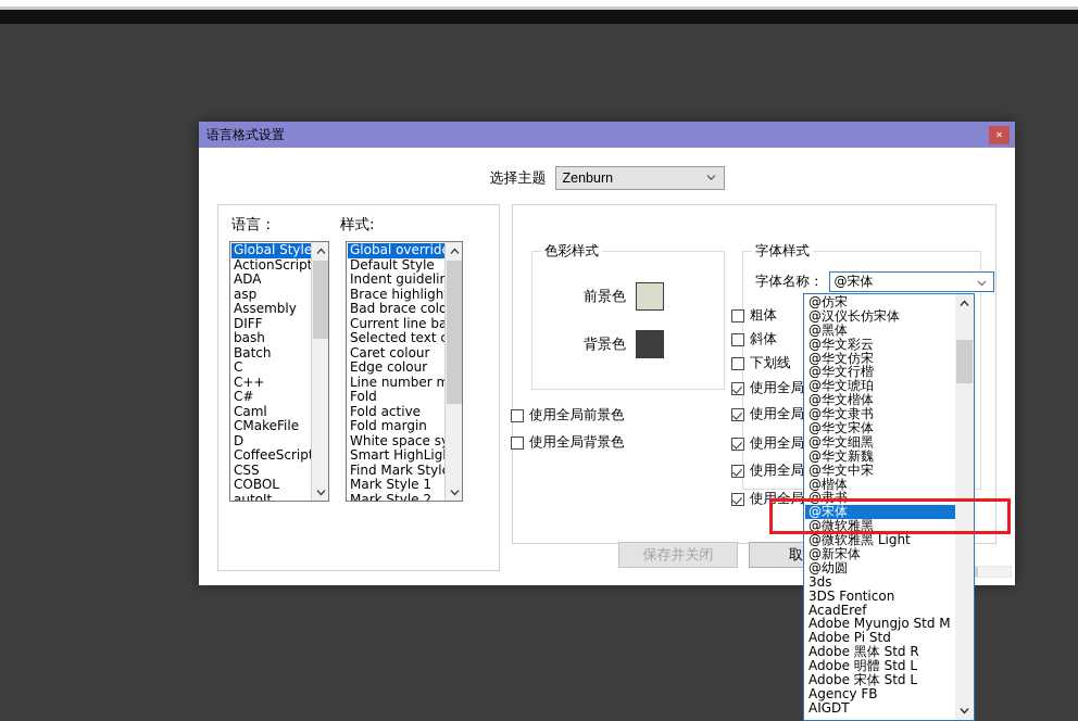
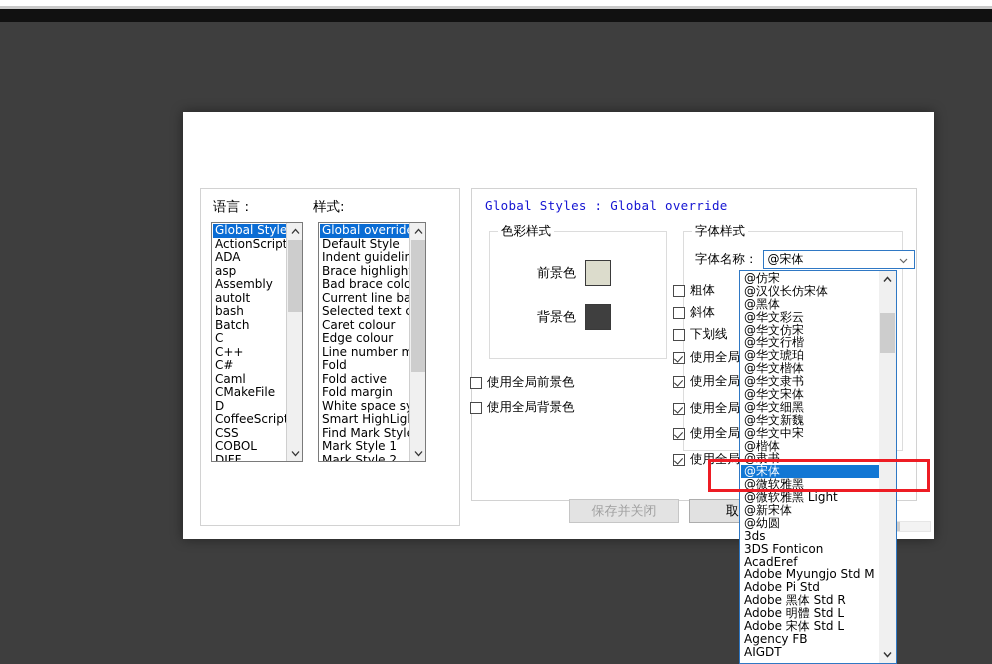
- 语言格式设置
- ✕
- 选择主题
- Zenburn
  语言：
  样式:
  Global Style
  ActionScrip
  ADA
  asp
  Assembly
- DIFF
+ autoIt
  bash
  Batch
  C
  C++
  C#
  Caml
  CMakeFile
  D
  CoffeeScrip
  CSS
  COBOL
- autoIt
+ DIFF
  Global overrid
  Default Style
  Indent guideli
  Brace highligh
  Bad brace colo
  Current line ba
  Selected text
  Caret colour
  Edge colour
  Fold
  Fold active
  Fold margin
  White space s
  Smart HighLig
  Find Mark Styl
  Mark Style 1
  Mark Style 2
+ Global Styles : Global override
  色彩样式
  前景色
  背景色
  使用全局前景色
  使用全局背景色
  字体样式
  字体名称：
  @宋体
  粗体
  斜体
  下划线
  使用全局
  使用全局
  使用全局
  使用全局
  使用全局
  保存并关闭
  @仿宋
  @汉仪长仿宋体
  @黑体
  @华文彩云
  @华文仿宋
  @华文行楷
  @华文琥珀
  @华文楷体
  @华文隶书
  @华文宋体
  @华文细黑
  @华文新魏
  @华文中宋
  @楷体
  @隶书
  @宋体
  @微软雅黑
  @微软雅黑 Light
  @新宋体
  @幼圆
  3ds
  3DS Fonticon
  AcadEref
  Adobe Myungjo Std M
  Adobe Pi Std
  Adobe 黑体 Std R
  Adobe 明體 Std L
  Adobe 宋体 Std L
  Agency FB
  AIGDT
